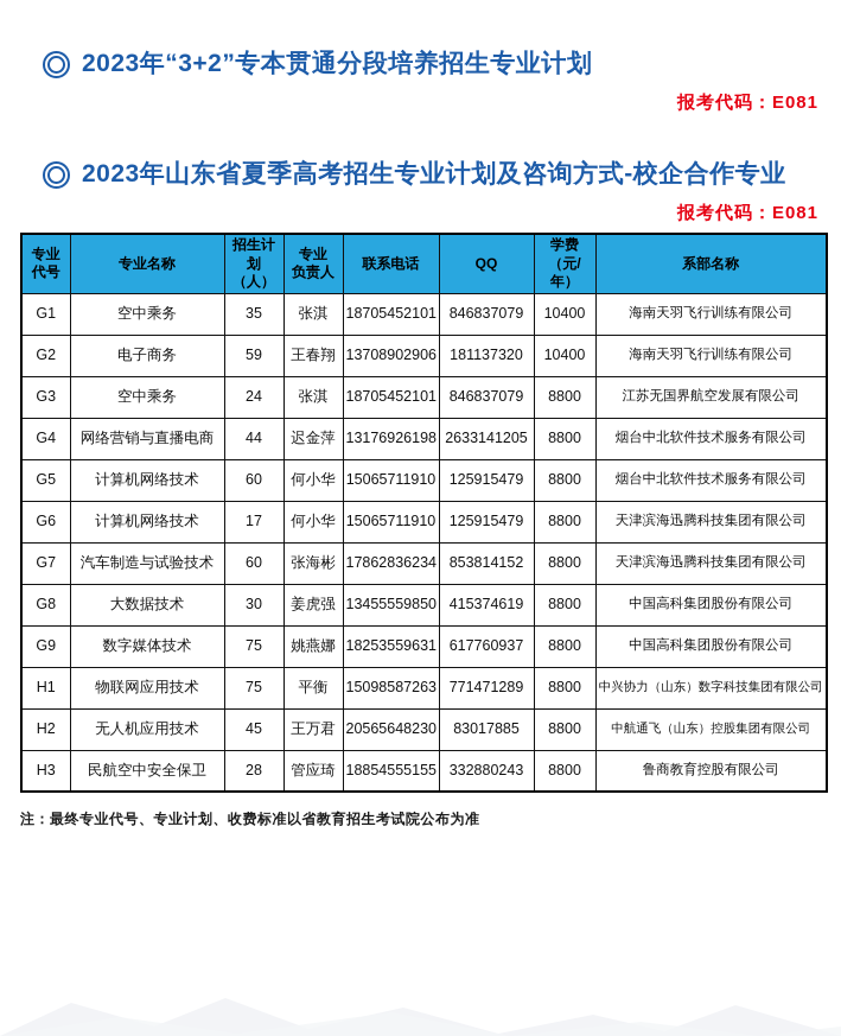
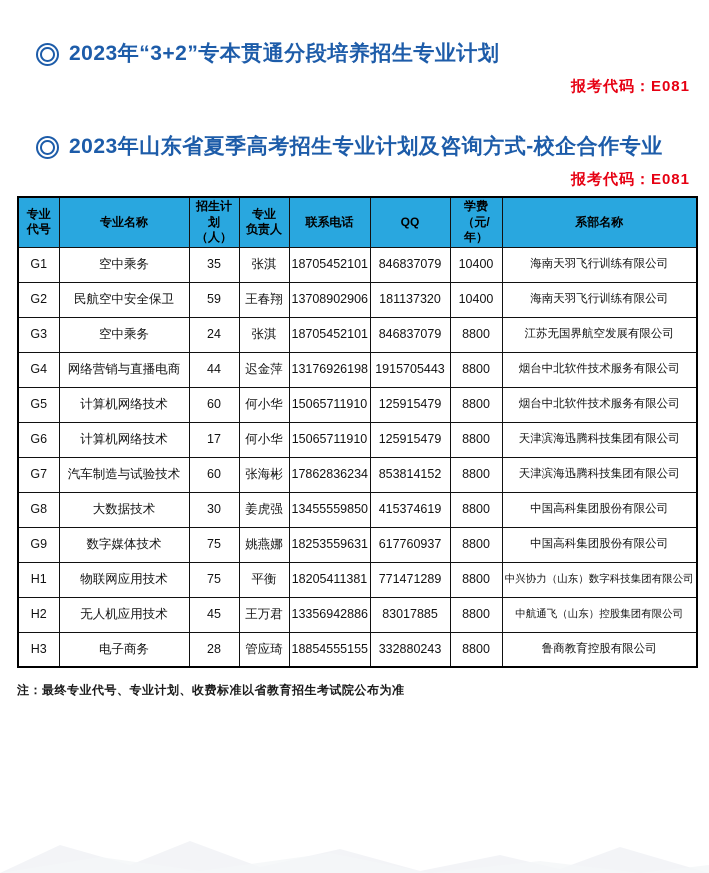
  2023年“3+2”专本贯通分段培养招生专业计划
  报考代码：E081
  2023年山东省夏季高考招生专业计划及咨询方式-校企合作专业
  报考代码：E081
  专业 代号	专业名称	招生计划 （人）	专业 负责人	联系电话	QQ	学费 （元/年）	系部名称
  G1	空中乘务	35	张淇	18705452101	846837079	10400	海南天羽飞行训练有限公司
- G2	电子商务	59	王春翔	13708902906	181137320	10400	海南天羽飞行训练有限公司
+ G2	民航空中安全保卫	59	王春翔	13708902906	181137320	10400	海南天羽飞行训练有限公司
  G3	空中乘务	24	张淇	18705452101	846837079	8800	江苏无国界航空发展有限公司
- G4	网络营销与直播电商	44	迟金萍	13176926198	2633141205	8800	烟台中北软件技术服务有限公司
+ G4	网络营销与直播电商	44	迟金萍	13176926198	1915705443	8800	烟台中北软件技术服务有限公司
  G5	计算机网络技术	60	何小华	15065711910	125915479	8800	烟台中北软件技术服务有限公司
  G6	计算机网络技术	17	何小华	15065711910	125915479	8800	天津滨海迅腾科技集团有限公司
  G7	汽车制造与试验技术	60	张海彬	17862836234	853814152	8800	天津滨海迅腾科技集团有限公司
  G8	大数据技术	30	姜虎强	13455559850	415374619	8800	中国高科集团股份有限公司
  G9	数字媒体技术	75	姚燕娜	18253559631	617760937	8800	中国高科集团股份有限公司
- H1	物联网应用技术	75	平衡	15098587263	771471289	8800	中兴协力（山东）数字科技集团有限公司
+ H1	物联网应用技术	75	平衡	18205411381	771471289	8800	中兴协力（山东）数字科技集团有限公司
- H2	无人机应用技术	45	王万君	20565648230	83017885	8800	中航通飞（山东）控股集团有限公司
+ H2	无人机应用技术	45	王万君	13356942886	83017885	8800	中航通飞（山东）控股集团有限公司
- H3	民航空中安全保卫	28	管应琦	18854555155	332880243	8800	鲁商教育控股有限公司
+ H3	电子商务	28	管应琦	18854555155	332880243	8800	鲁商教育控股有限公司
  注：最终专业代号、专业计划、收费标准以省教育招生考试院公布为准
